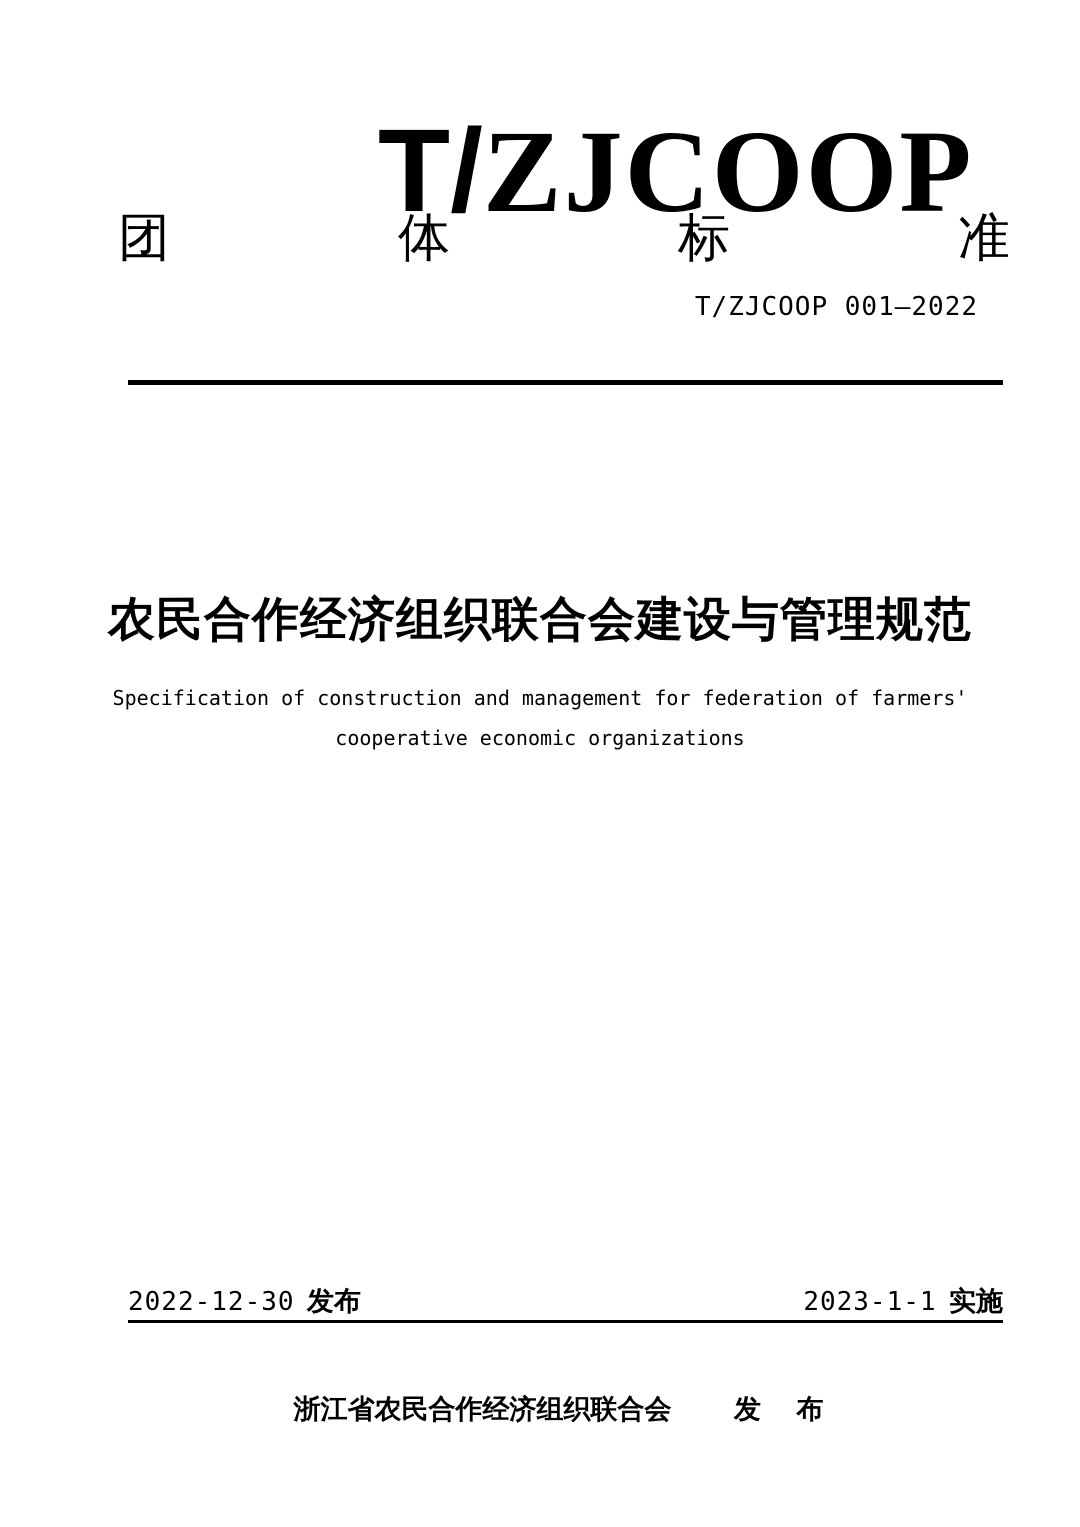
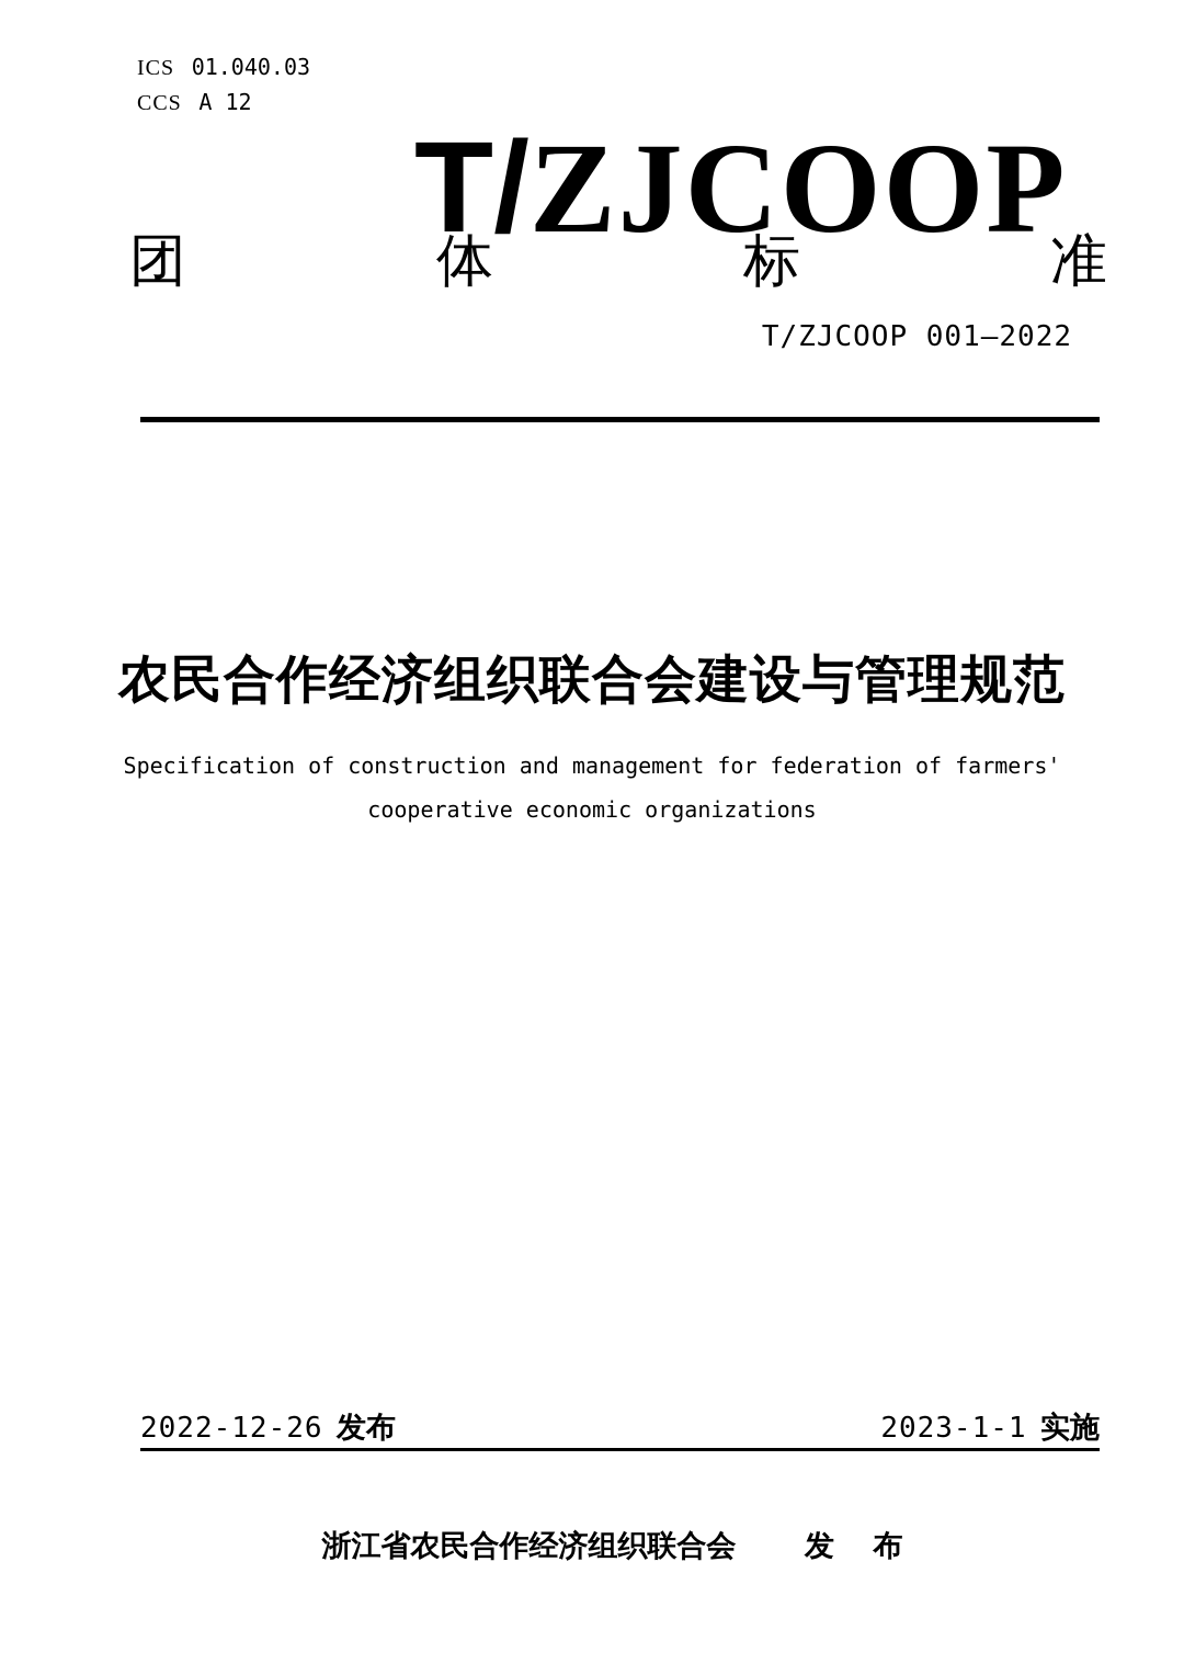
+ ICS 01.040.03
+ CCS A 12
  T/ZJCOOP
  团
  体
  标
  准
  T/ZJCOOP 001—2022
  农民合作经济组织联合会建设与管理规范
  Specification of construction and management for federation of farmers'
  cooperative economic organizations
- 2022-12-30 发布
+ 2022-12-26 发布
  2023-1-1 实施
  浙江省农民合作经济组织联合会 发 布
